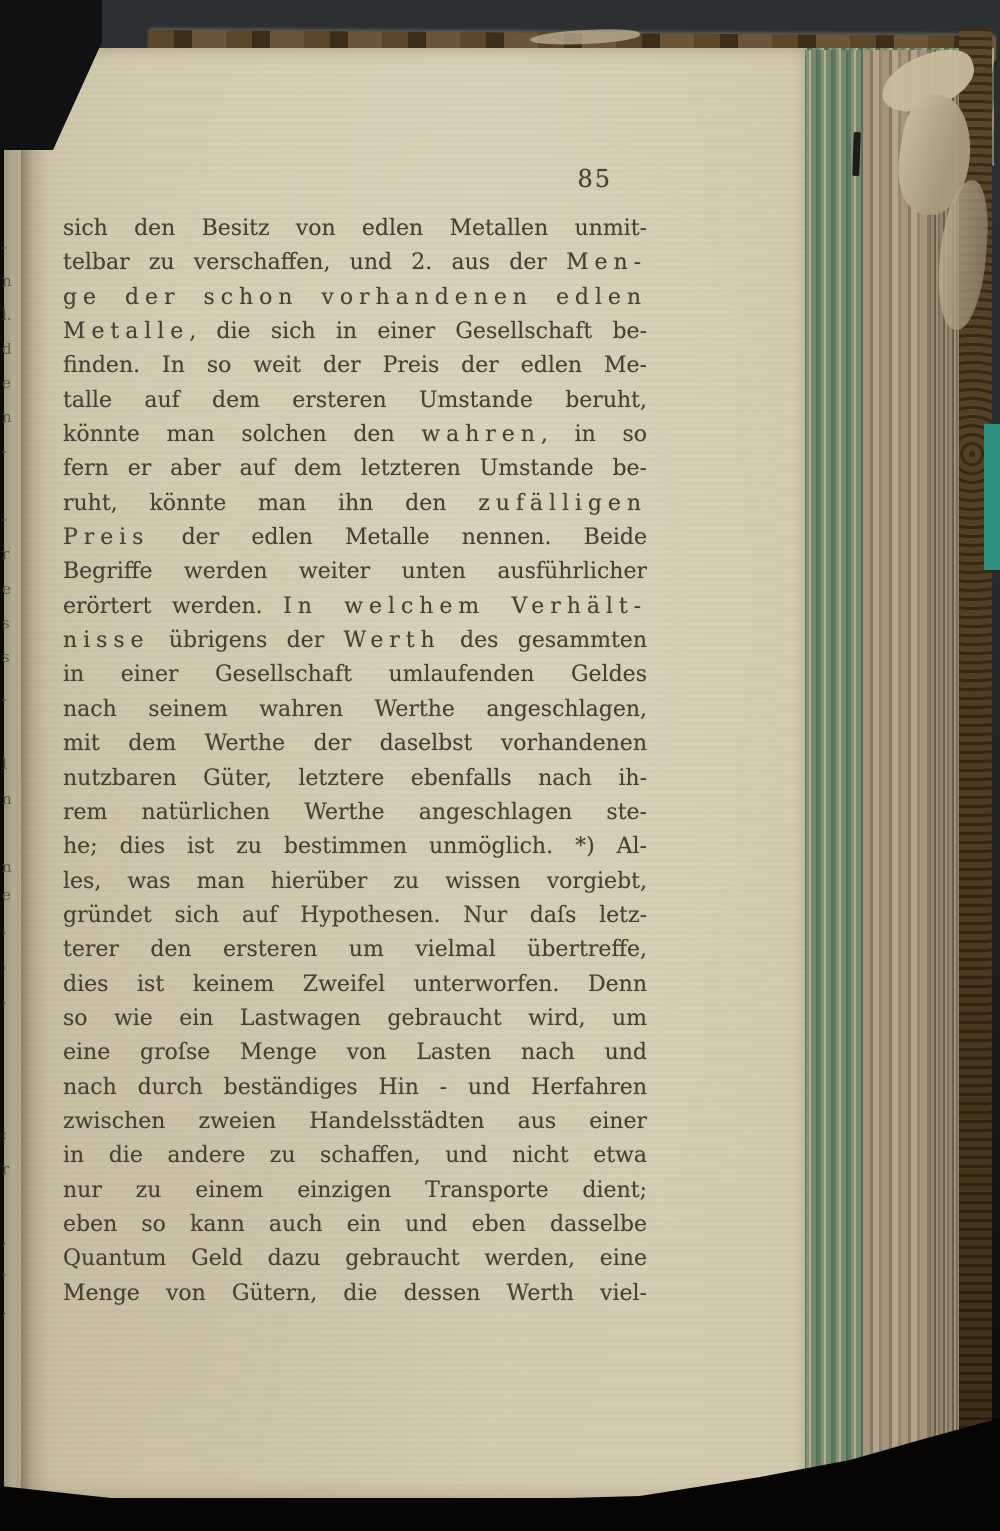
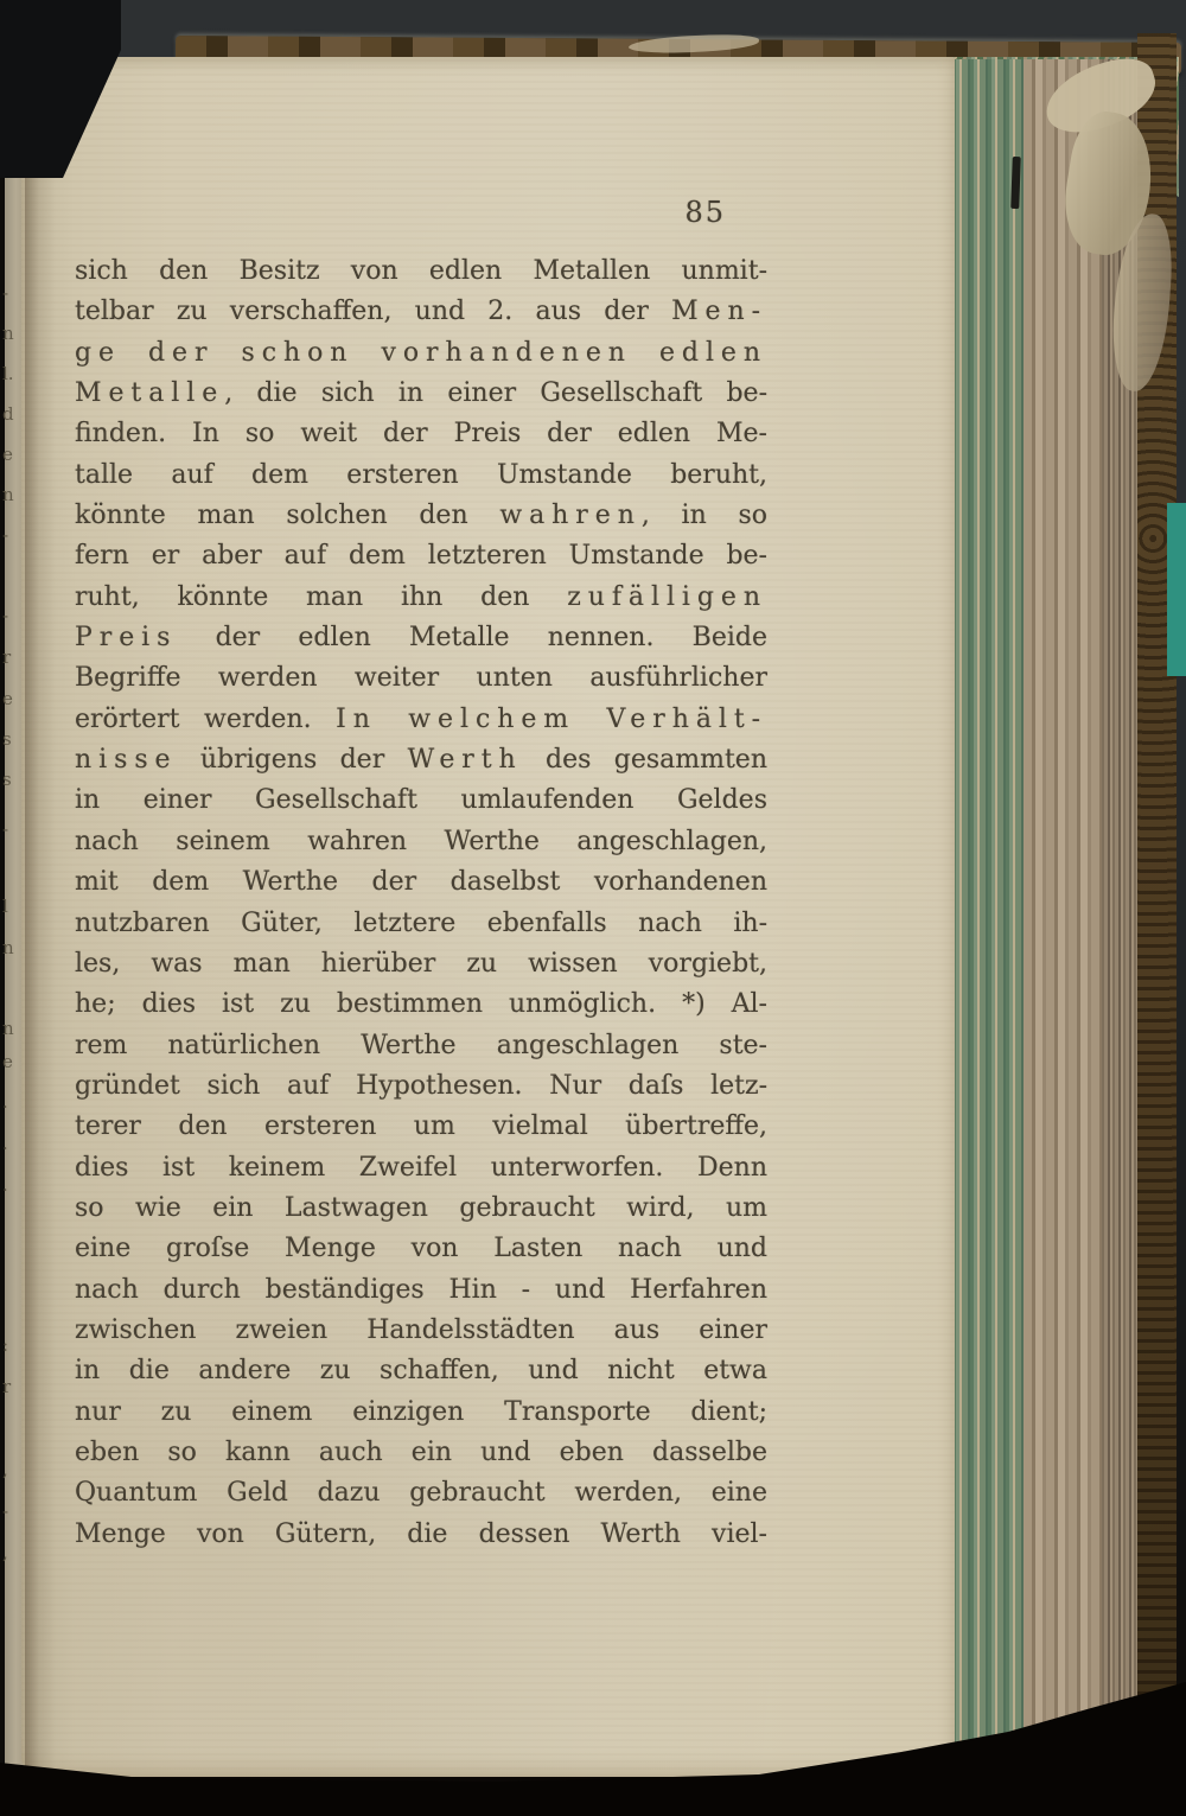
  85
  sich den Besitz von edlen Metallen unmit-
  telbar zu verschaffen, und 2. aus der Men-
  ge der schon vorhandenen edlen
  Metalle, die sich in einer Gesellschaft be-
  finden. In so weit der Preis der edlen Me-
  talle auf dem ersteren Umstande beruht,
  könnte man solchen den wahren, in so
  fern er aber auf dem letzteren Umstande be-
  ruht, könnte man ihn den zufälligen
  Preis der edlen Metalle nennen. Beide
  Begriffe werden weiter unten ausführlicher
  erörtert werden. In welchem Verhält-
  nisse übrigens der Werth des gesammten
  in einer Gesellschaft umlaufenden Geldes
  nach seinem wahren Werthe angeschlagen,
  mit dem Werthe der daselbst vorhandenen
  nutzbaren Güter, letztere ebenfalls nach ih-
- rem natürlichen Werthe angeschlagen ste-
+ les, was man hierüber zu wissen vorgiebt,
  he; dies ist zu bestimmen unmöglich. *) Al-
- les, was man hierüber zu wissen vorgiebt,
+ rem natürlichen Werthe angeschlagen ste-
  gründet sich auf Hypothesen. Nur daſs letz-
  terer den ersteren um vielmal übertreffe,
  dies ist keinem Zweifel unterworfen. Denn
  so wie ein Lastwagen gebraucht wird, um
  eine groſse Menge von Lasten nach und
  nach durch beständiges Hin - und Herfahren
  zwischen zweien Handelsstädten aus einer
  in die andere zu schaffen, und nicht etwa
  nur zu einem einzigen Transporte dient;
  eben so kann auch ein und eben dasselbe
  Quantum Geld dazu gebraucht werden, eine
  Menge von Gütern, die dessen Werth viel-
  -
  n
  l.
  d
  e
  n
  -
  -
  r
  e
  s
  s
  -
  l
  n
  n
  e
  .
  .
  .
  :
  r
  ,
  -
  ,
